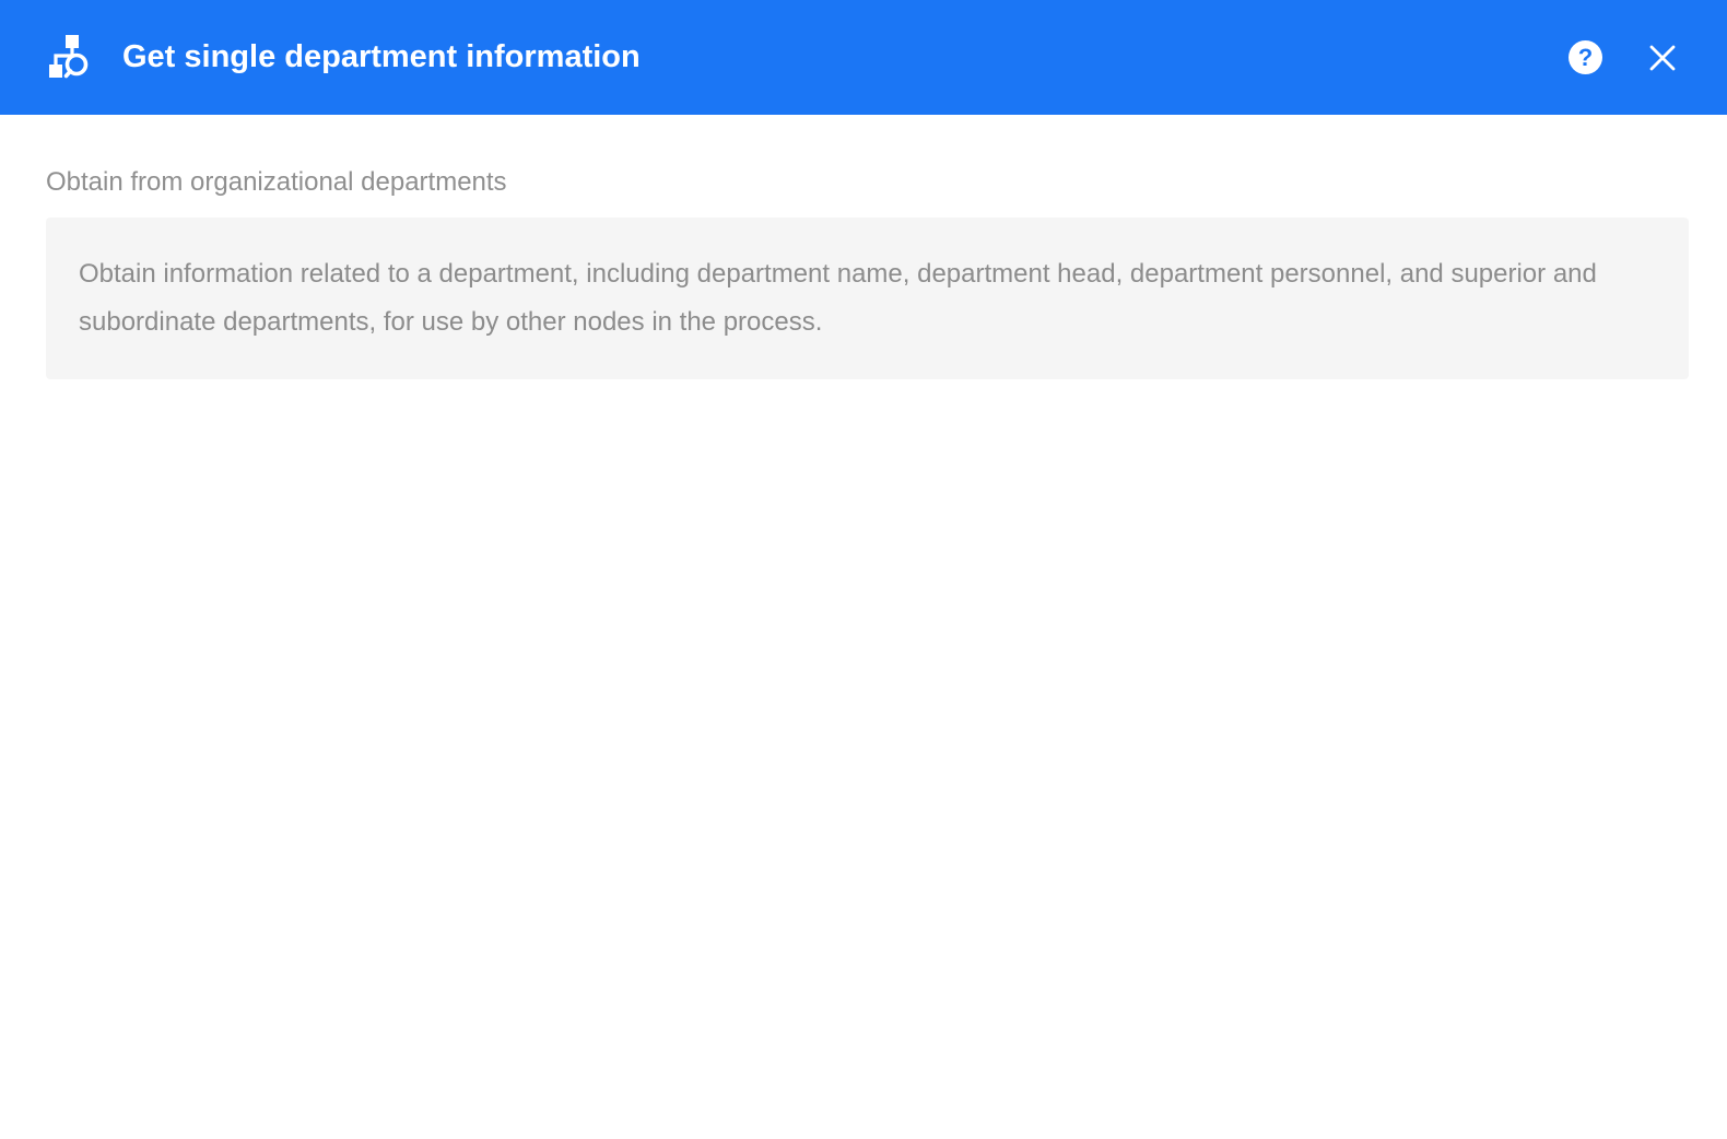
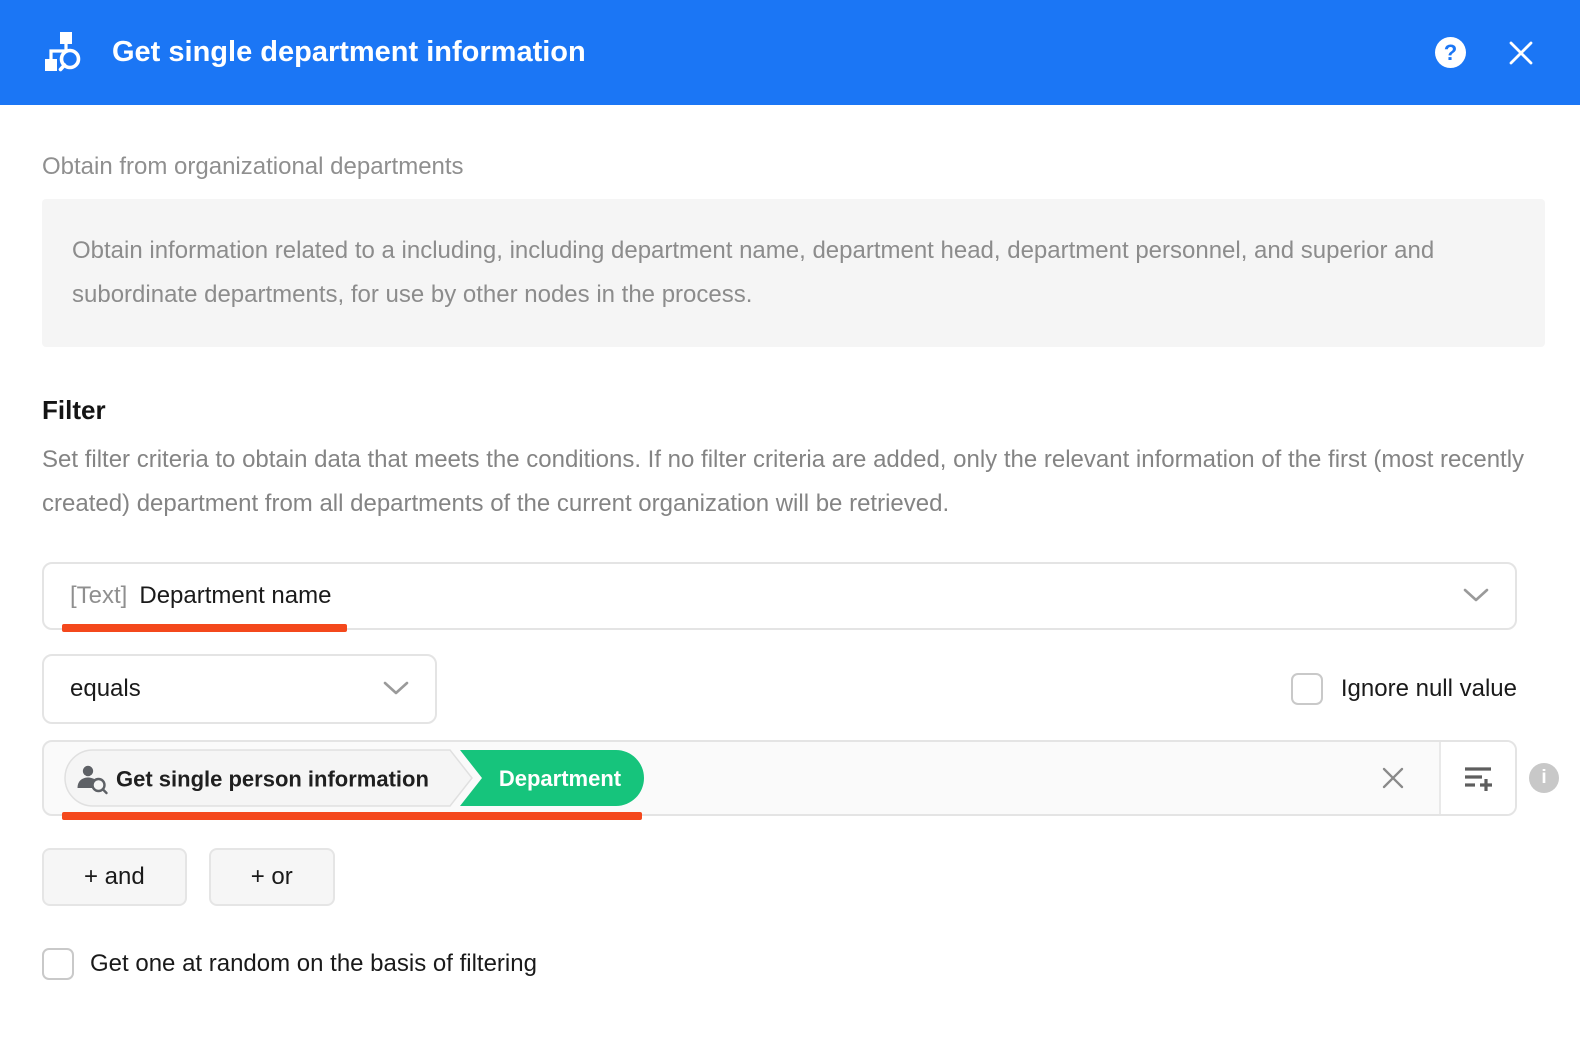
  Get single department information
  ?
  Obtain from organizational departments
- Obtain information related to a department, including department name, department head, department personnel, and superior and subordinate departments, for use by other nodes in the process.
+ Obtain information related to a including, including department name, department head, department personnel, and superior and subordinate departments, for use by other nodes in the process.
+ Filter
+ Set filter criteria to obtain data that meets the conditions. If no filter criteria are added, only the relevant information of the first (most recently created) department from all departments of the current organization will be retrieved.
+ [Text]
+ Department name
+ equals
+ Ignore null value
+ Get single person information
+ Department
+ i
+ + and
+ + or
+ Get one at random on the basis of filtering
